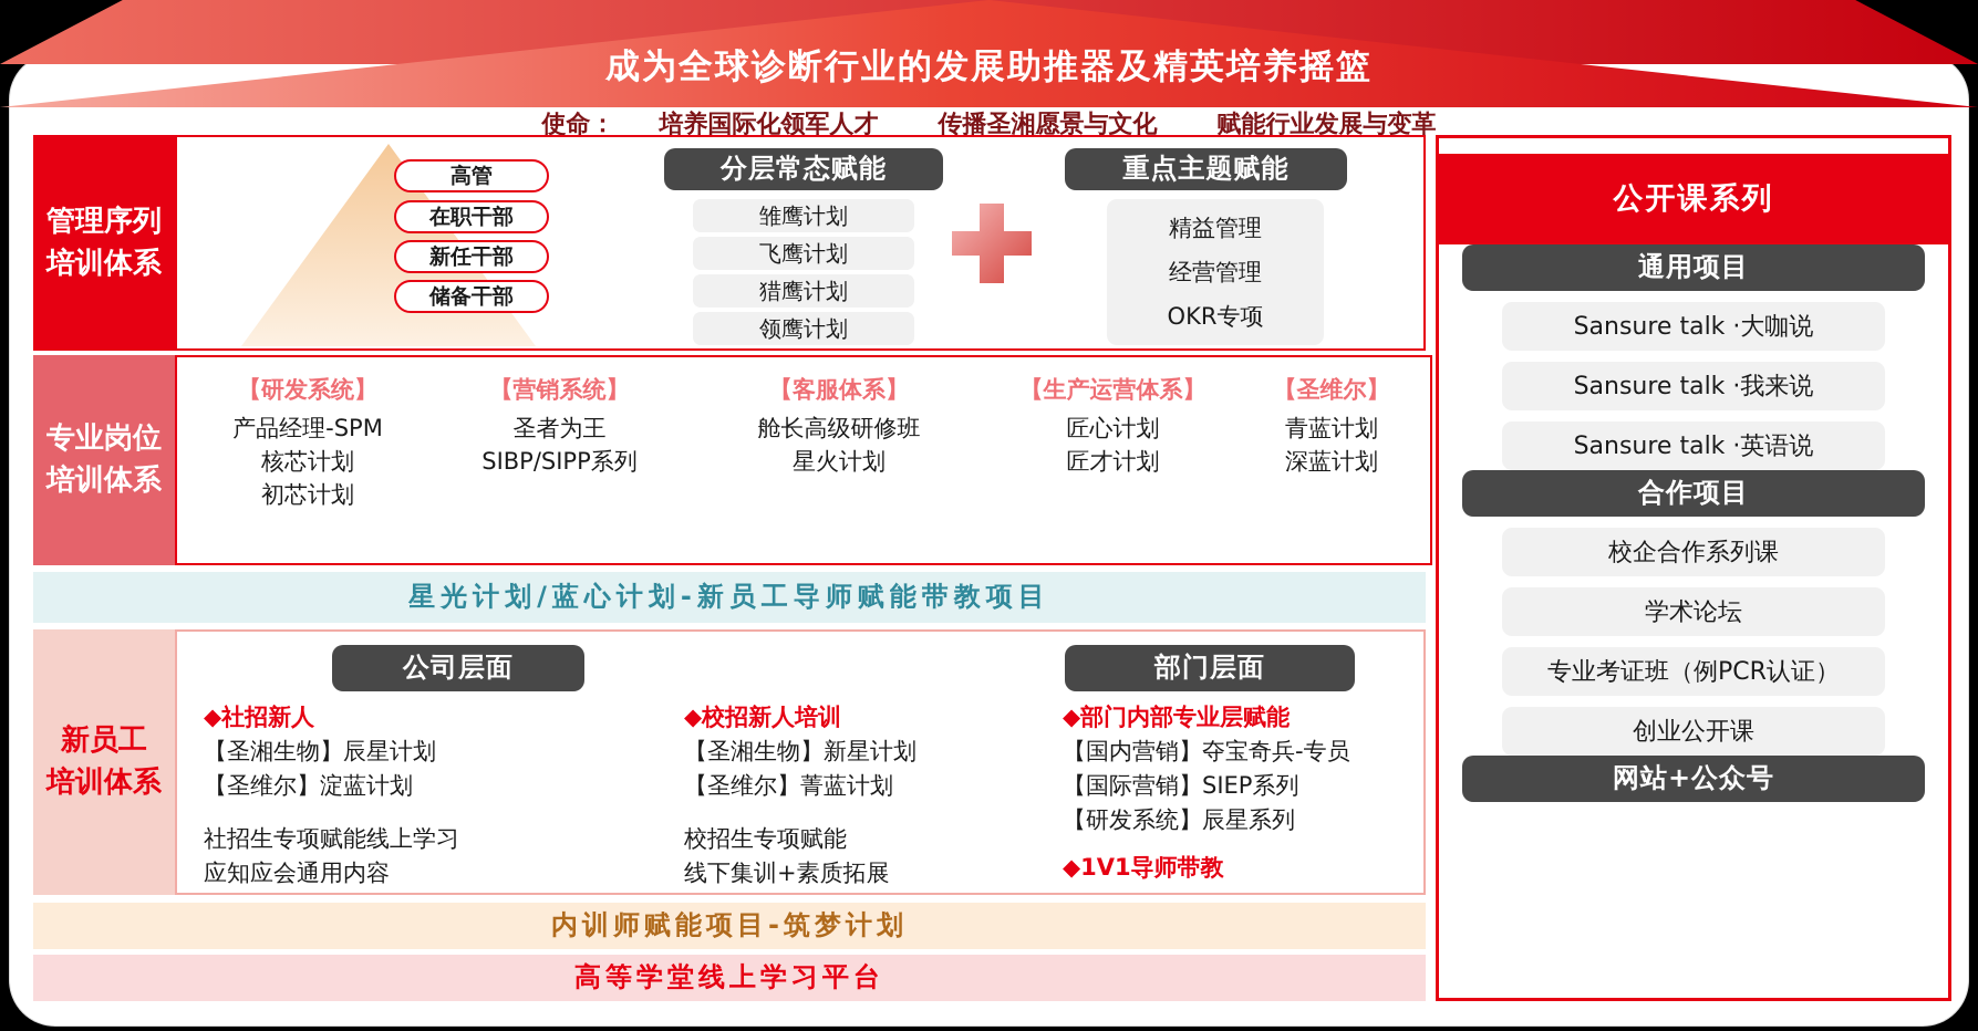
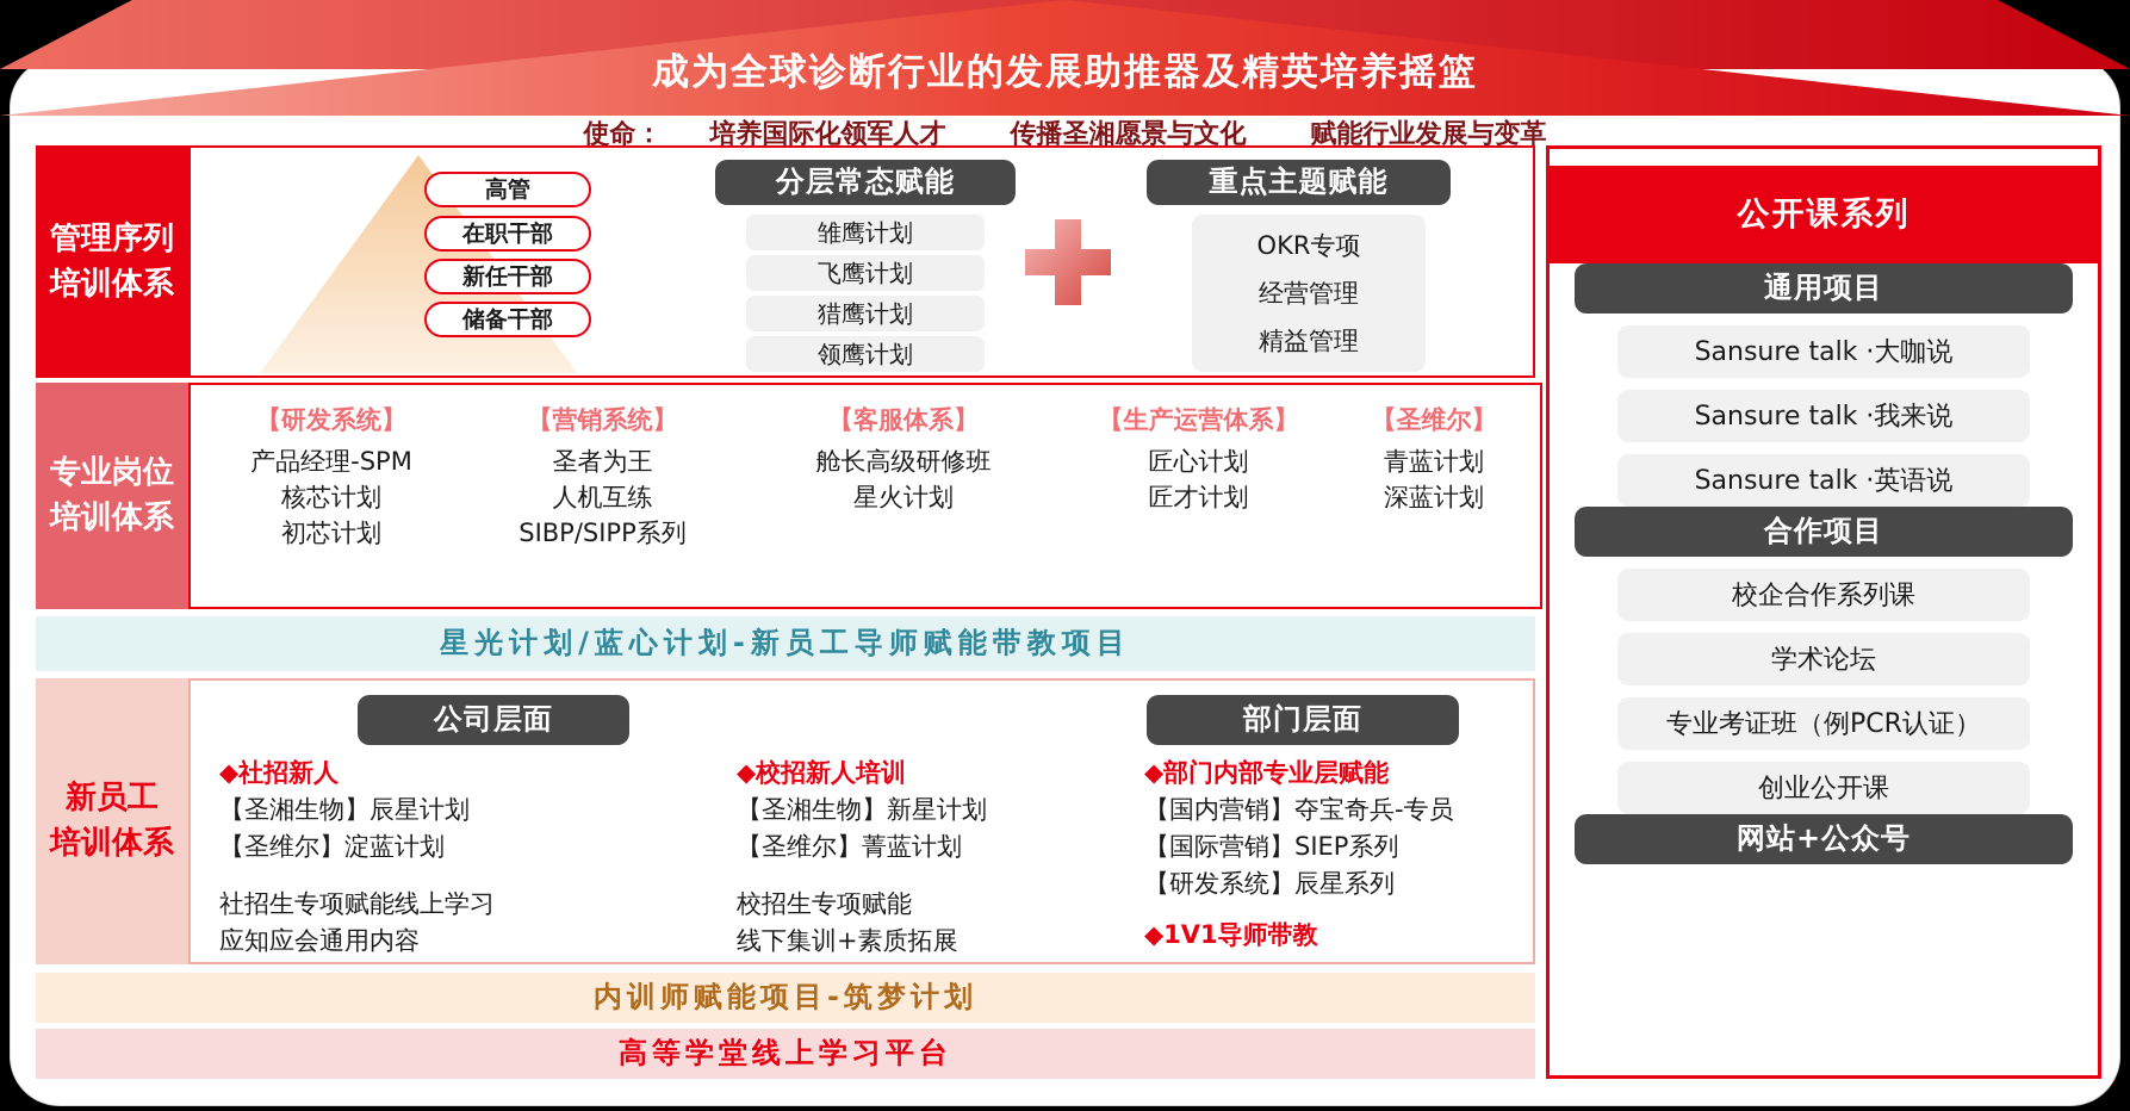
  成为全球诊断行业的发展助推器及精英培养摇篮
  使命：
  培养国际化领军人才
  传播圣湘愿景与文化
  赋能行业发展与变革
  管理序列
  培训体系
  高管
  在职干部
  新任干部
  储备干部
  分层常态赋能
  雏鹰计划
  飞鹰计划
  猎鹰计划
  领鹰计划
  重点主题赋能
- 精益管理
+ OKR专项
  经营管理
- OKR专项
+ 精益管理
  专业岗位
  培训体系
  【研发系统】
  产品经理-SPM
  核芯计划
  初芯计划
  【营销系统】
  圣者为王
+ 人机互练
  SIBP/SIPP系列
  【客服体系】
  舱长高级研修班
  星火计划
  【生产运营体系】
  匠心计划
  匠才计划
  【圣维尔】
  青蓝计划
  深蓝计划
  星光计划/蓝心计划-新员工导师赋能带教项目
  新员工
  培训体系
  公司层面
  部门层面
  ◆社招新人
  【圣湘生物】辰星计划
  【圣维尔】淀蓝计划
  社招生专项赋能线上学习
  应知应会通用内容
  ◆校招新人培训
  【圣湘生物】新星计划
  【圣维尔】菁蓝计划
  校招生专项赋能
  线下集训+素质拓展
  ◆部门内部专业层赋能
  【国内营销】夺宝奇兵-专员
  【国际营销】SIEP系列
  【研发系统】辰星系列
  ◆1V1导师带教
  内训师赋能项目-筑梦计划
  高等学堂线上学习平台
  公开课系列
  通用项目
  Sansure talk ·大咖说
  Sansure talk ·我来说
  Sansure talk ·英语说
  合作项目
  校企合作系列课
  学术论坛
  专业考证班（例PCR认证）
  创业公开课
  网站+公众号
